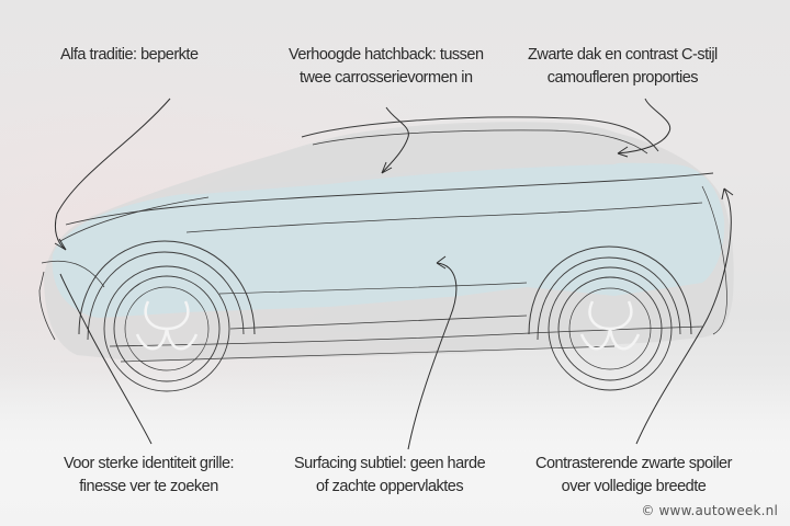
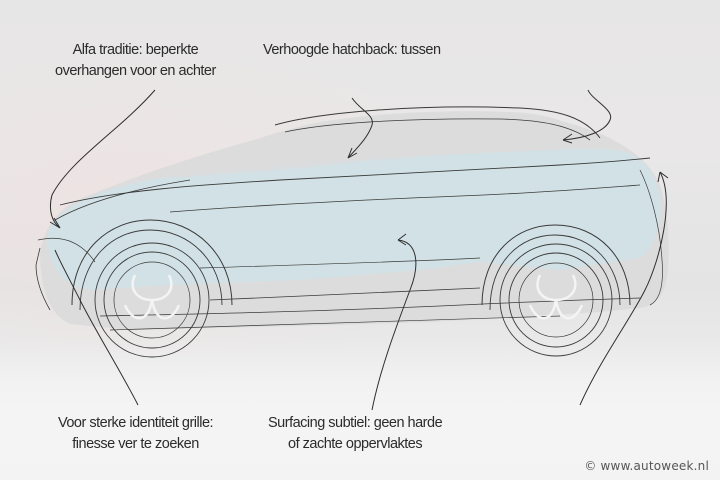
  Alfa traditie: beperkte
+ overhangen voor en achter
  Verhoogde hatchback: tussen
- twee carrosserievormen in
- Zwarte dak en contrast C-stijl
- camoufleren proporties
  Voor sterke identiteit grille:
  finesse ver te zoeken
  Surfacing subtiel: geen harde
  of zachte oppervlaktes
- Contrasterende zwarte spoiler
- over volledige breedte
  © www.autoweek.nl
